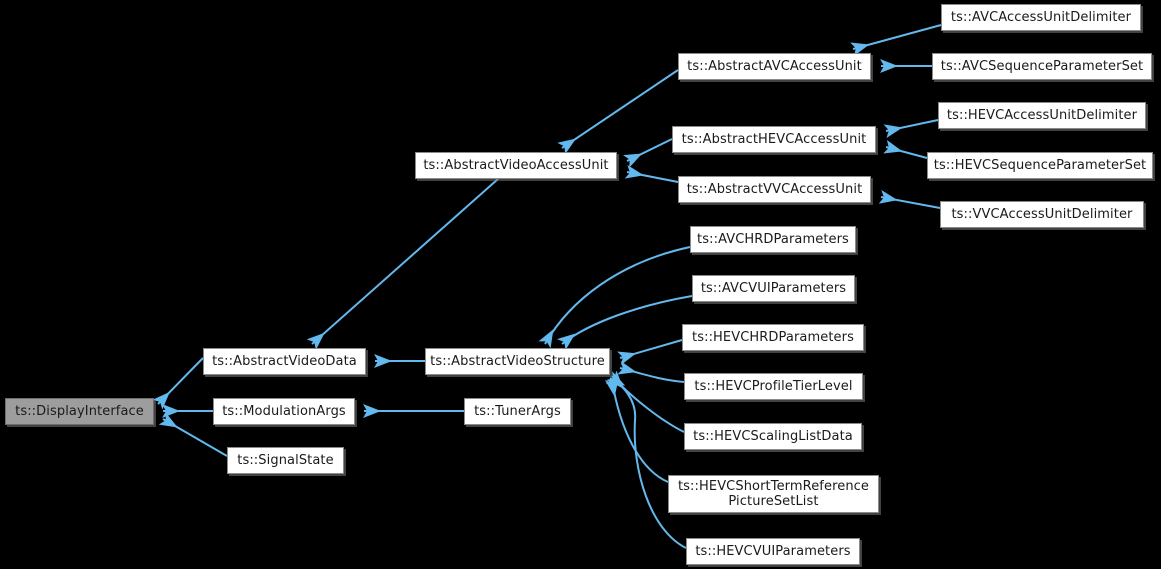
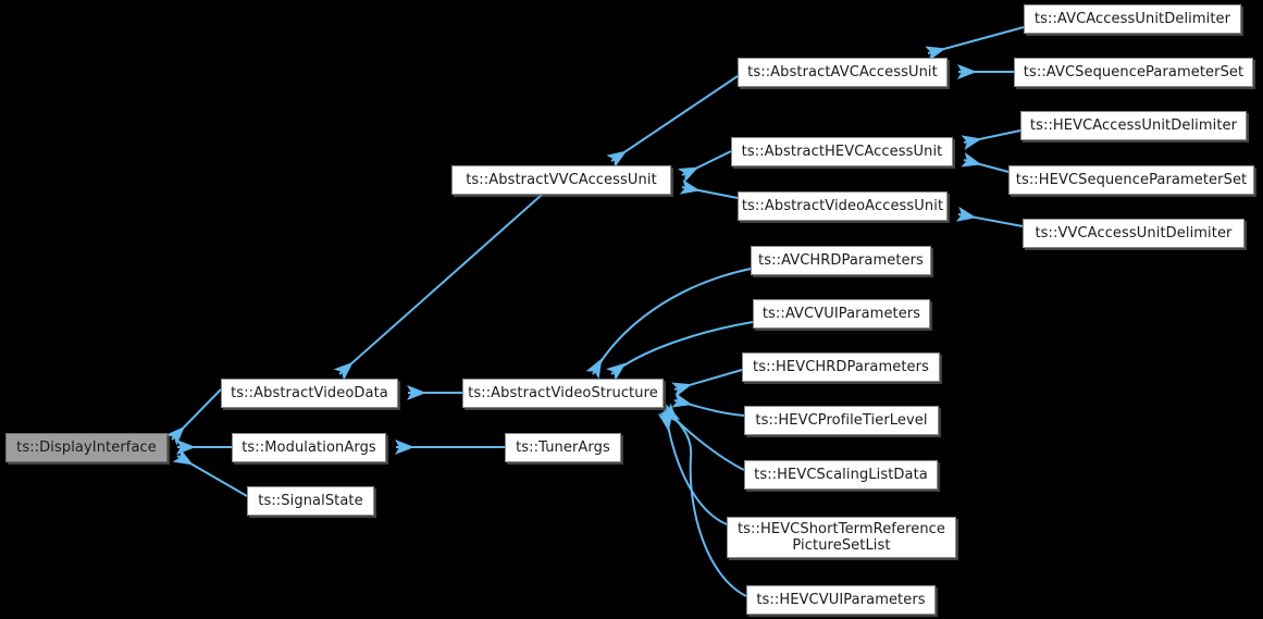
  ts::DisplayInterface
  ts::AbstractVideoData
  ts::ModulationArgs
  ts::SignalState
  ts::TunerArgs
- ts::AbstractVideoAccessUnit
+ ts::AbstractVVCAccessUnit
  ts::AbstractVideoStructure
  ts::AbstractAVCAccessUnit
  ts::AbstractHEVCAccessUnit
- ts::AbstractVVCAccessUnit
+ ts::AbstractVideoAccessUnit
  ts::AVCAccessUnitDelimiter
  ts::AVCSequenceParameterSet
  ts::HEVCAccessUnitDelimiter
  ts::HEVCSequenceParameterSet
  ts::VVCAccessUnitDelimiter
  ts::AVCHRDParameters
  ts::AVCVUIParameters
  ts::HEVCHRDParameters
  ts::HEVCProfileTierLevel
  ts::HEVCScalingListData
  ts::HEVCShortTermReference
  PictureSetList
  ts::HEVCVUIParameters
